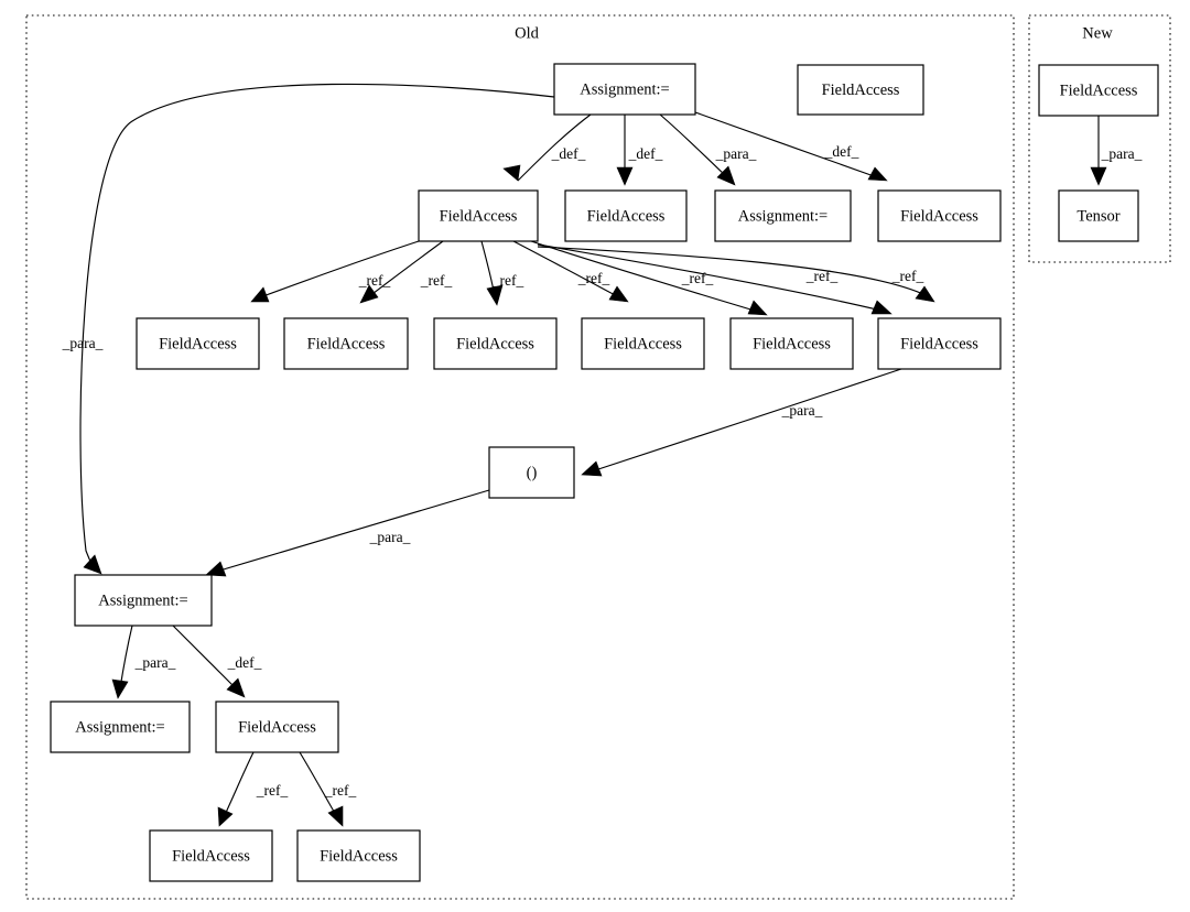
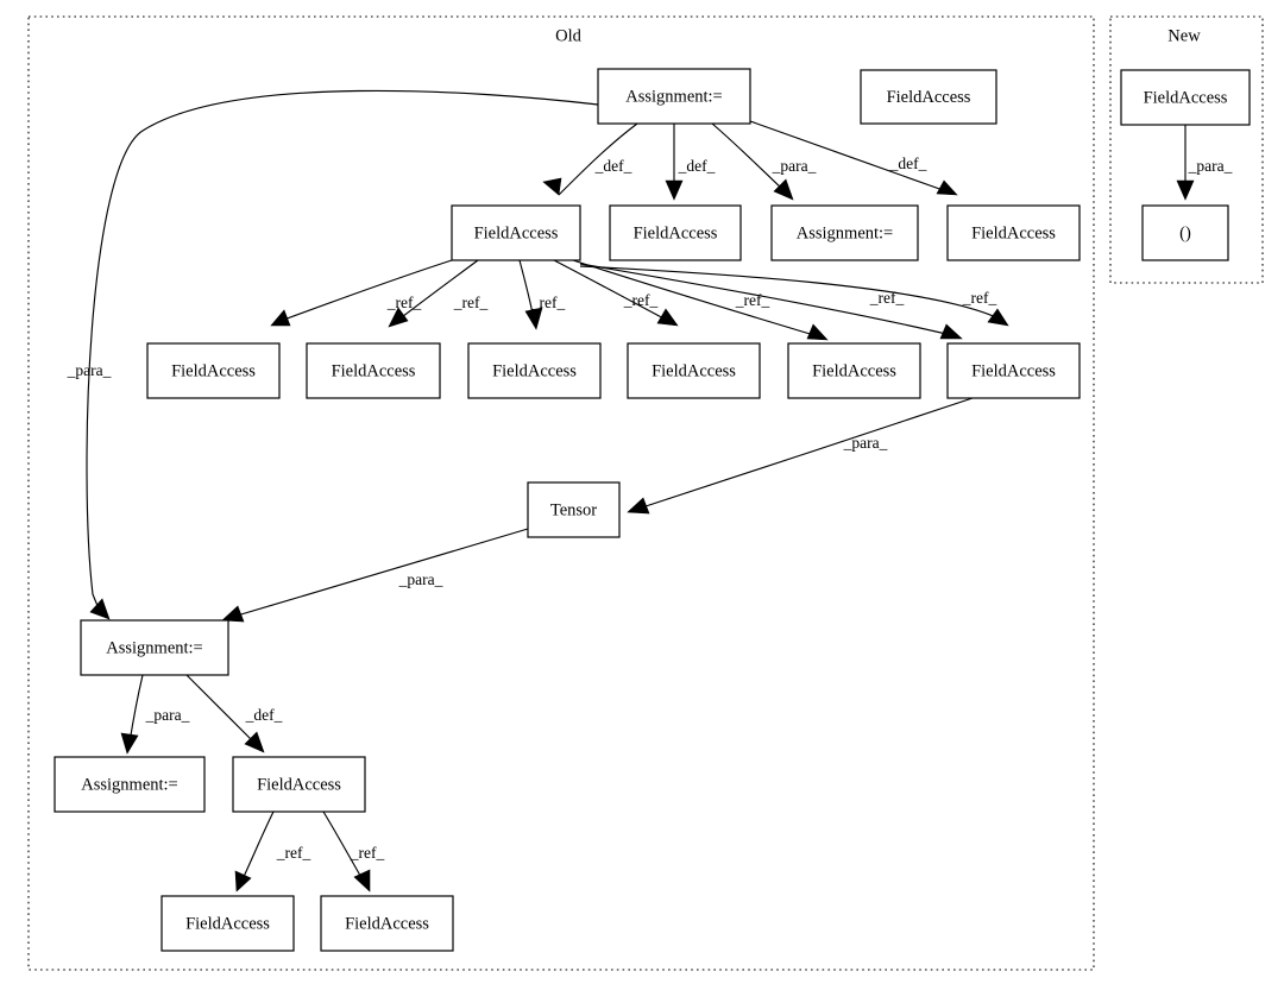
  Old
  New
  _def_
  _def_
  _para_
  _def_
  _para_
  _ref_
  _ref_
  _ref_
  _ref_
  _ref_
  _ref_
  _ref_
  _para_
  _para_
  _para_
  _def_
  _ref_
  _ref_
  _para_
  Assignment:=
  FieldAccess
  FieldAccess
  FieldAccess
  Assignment:=
  FieldAccess
  FieldAccess
  FieldAccess
  FieldAccess
  FieldAccess
  FieldAccess
  FieldAccess
- ()
+ Tensor
  Assignment:=
  Assignment:=
  FieldAccess
  FieldAccess
  FieldAccess
  FieldAccess
- Tensor
+ ()
